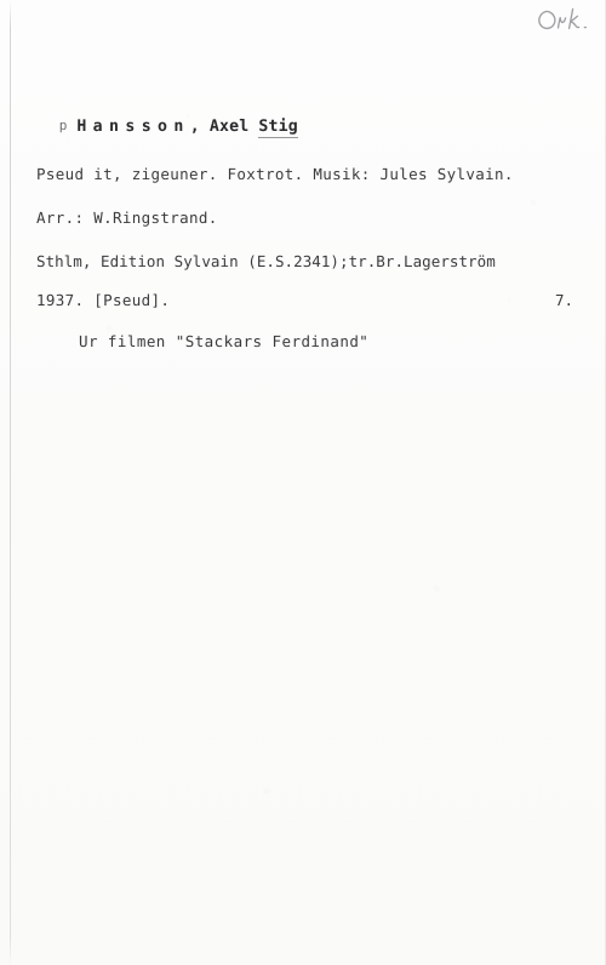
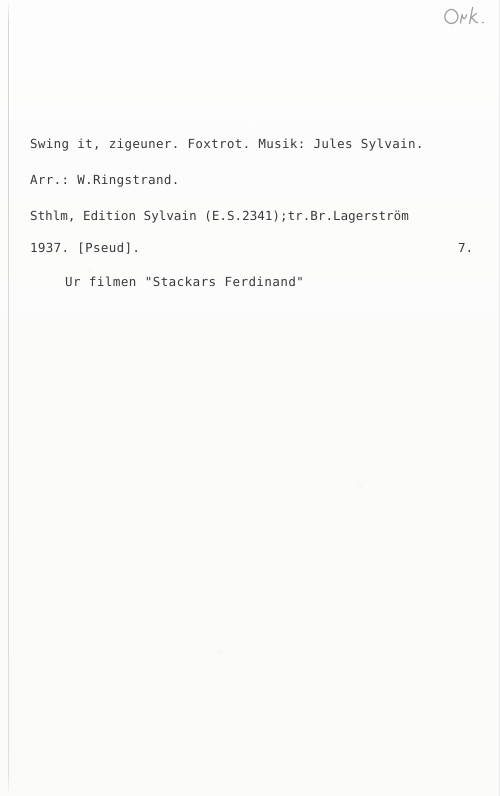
- p Hansson, Axel Stig
- Pseud it, zigeuner. Foxtrot. Musik: Jules Sylvain.
+ Swing it, zigeuner. Foxtrot. Musik: Jules Sylvain.
  Arr.: W.Ringstrand.
  Sthlm, Edition Sylvain (E.S.2341);tr.Br.Lagerström
  1937. [Pseud].
  7.
  Ur filmen "Stackars Ferdinand"
